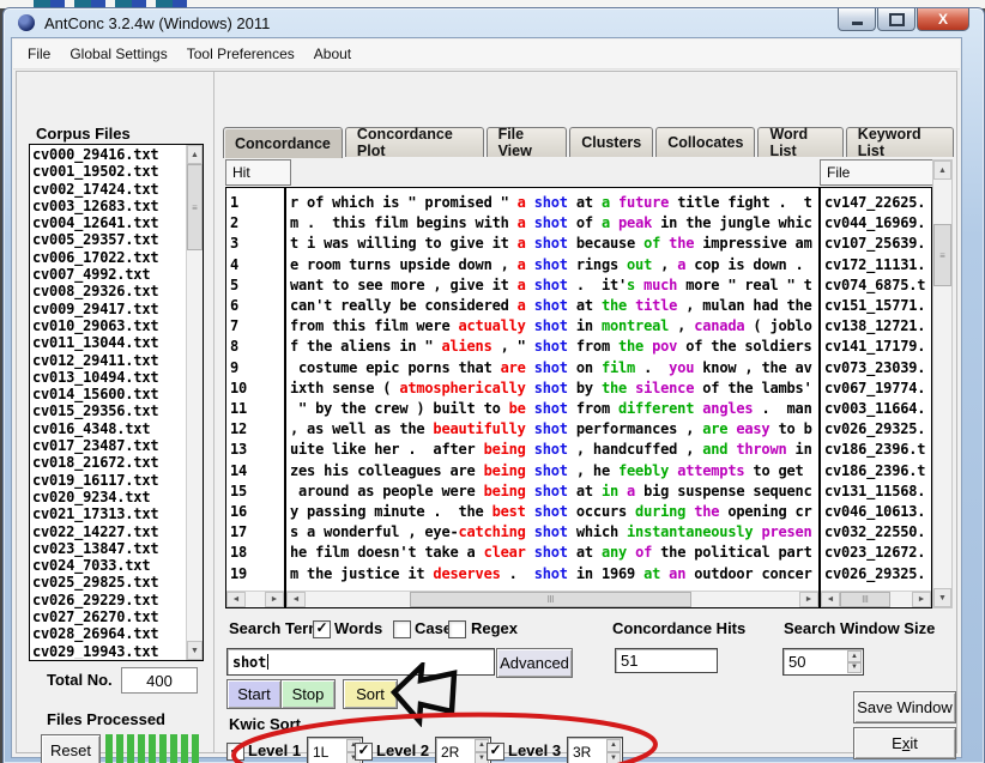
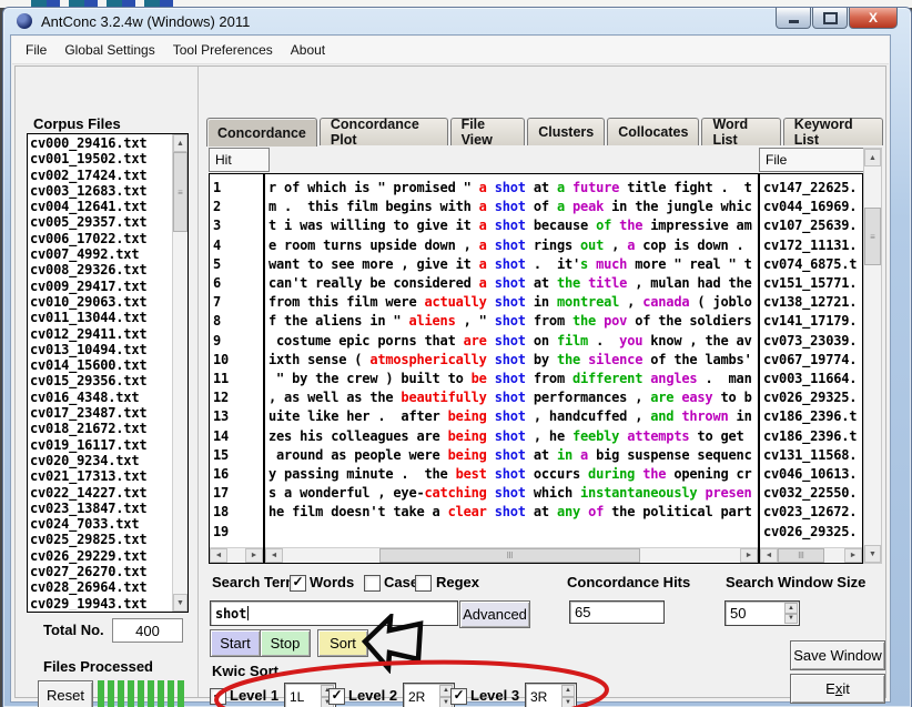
  AntConc 3.2.4w (Windows) 2011
  X
  File
  Global Settings
  Tool Preferences
  About
  Corpus Files
  cv000_29416.txt
  cv001_19502.txt
  cv002_17424.txt
  cv003_12683.txt
  cv004_12641.txt
  cv005_29357.txt
  cv006_17022.txt
  cv007_4992.txt
  cv008_29326.txt
  cv009_29417.txt
  cv010_29063.txt
  cv011_13044.txt
  cv012_29411.txt
  cv013_10494.txt
  cv014_15600.txt
  cv015_29356.txt
  cv016_4348.txt
  cv017_23487.txt
  cv018_21672.txt
  cv019_16117.txt
  cv020_9234.txt
  cv021_17313.txt
  cv022_14227.txt
  cv023_13847.txt
  cv024_7033.txt
  cv025_29825.txt
  cv026_29229.txt
  cv027_26270.txt
  cv028_26964.txt
  cv029_19943.txt
  ≡
  Total No.
  400
  Files Processed
  Reset
  Concordance
  Concordance Plot
  File View
  Clusters
  Collocates
  Word List
  Keyword List
  Hit
  File
  1
  2
  3
  4
  5
  6
  7
  8
  9
  10
  11
  12
  13
  14
  15
  16
  17
  18
  19
  r of which is " promised " a shot at a future title fight . t
  m . this film begins with a shot of a peak in the jungle whic
  t i was willing to give it a shot because of the impressive am
  e room turns upside down , a shot rings out , a cop is down .
  want to see more , give it a shot . it's much more " real " t
  can't really be considered a shot at the title , mulan had the
  from this film were actually shot in montreal , canada ( joblo
  f the aliens in " aliens , " shot from the pov of the soldiers
  costume epic porns that are shot on film . you know , the av
  ixth sense ( atmospherically shot by the silence of the lambs'
  " by the crew ) built to be shot from different angles . man
  , as well as the beautifully shot performances , are easy to b
  uite like her . after being shot , handcuffed , and thrown in
  zes his colleagues are being shot , he feebly attempts to get
  around as people were being shot at in a big suspense sequenc
  y passing minute . the best shot occurs during the opening cr
  s a wonderful , eye-catching shot which instantaneously presen
  he film doesn't take a clear shot at any of the political part
- m the justice it deserves . shot in 1969 at an outdoor concer
  lll
  cv147_22625.
  cv044_16969.
  cv107_25639.
  cv172_11131.
  cv074_6875.t
  cv151_15771.
  cv138_12721.
  cv141_17179.
  cv073_23039.
  cv067_19774.
  cv003_11664.
  cv026_29325.
  cv186_2396.t
  cv186_2396.t
  cv131_11568.
  cv046_10613.
  cv032_22550.
  cv023_12672.
  cv026_29325.
  lll
  ≡
  Search Ter
  ✓
  Words
  Cas
  Regex
  shot
  Advanced
  Concordance Hits
- 51
+ 65
  Search Window Size
  50
  Start
  Stop
  Sort
  Kwic Sort
  Level 1
  1L
  ✓
  Level 2
  2R
  ✓
  Level 3
  3R
  Save Window
  E
  x
  it
